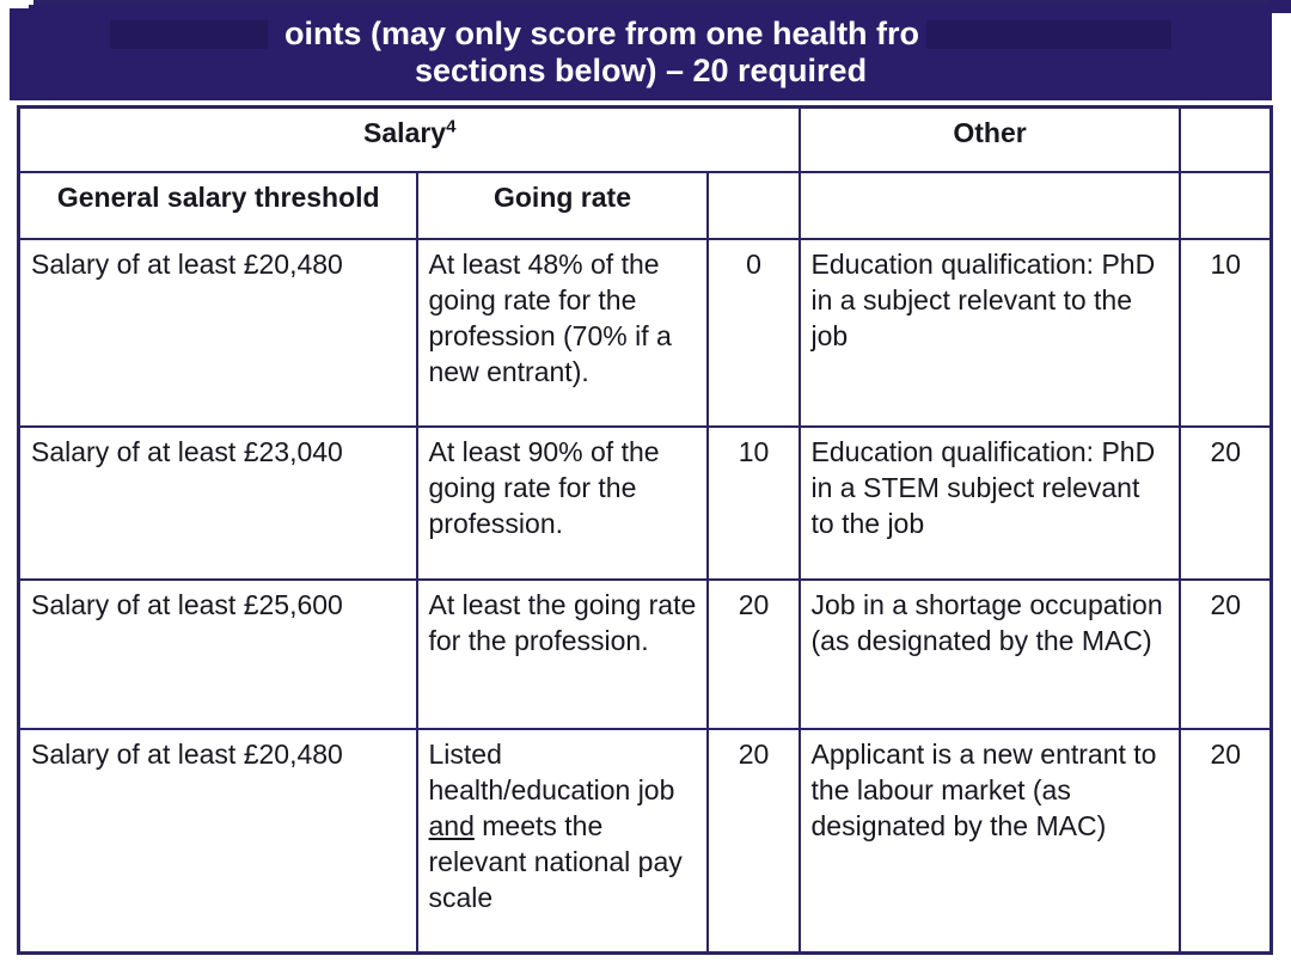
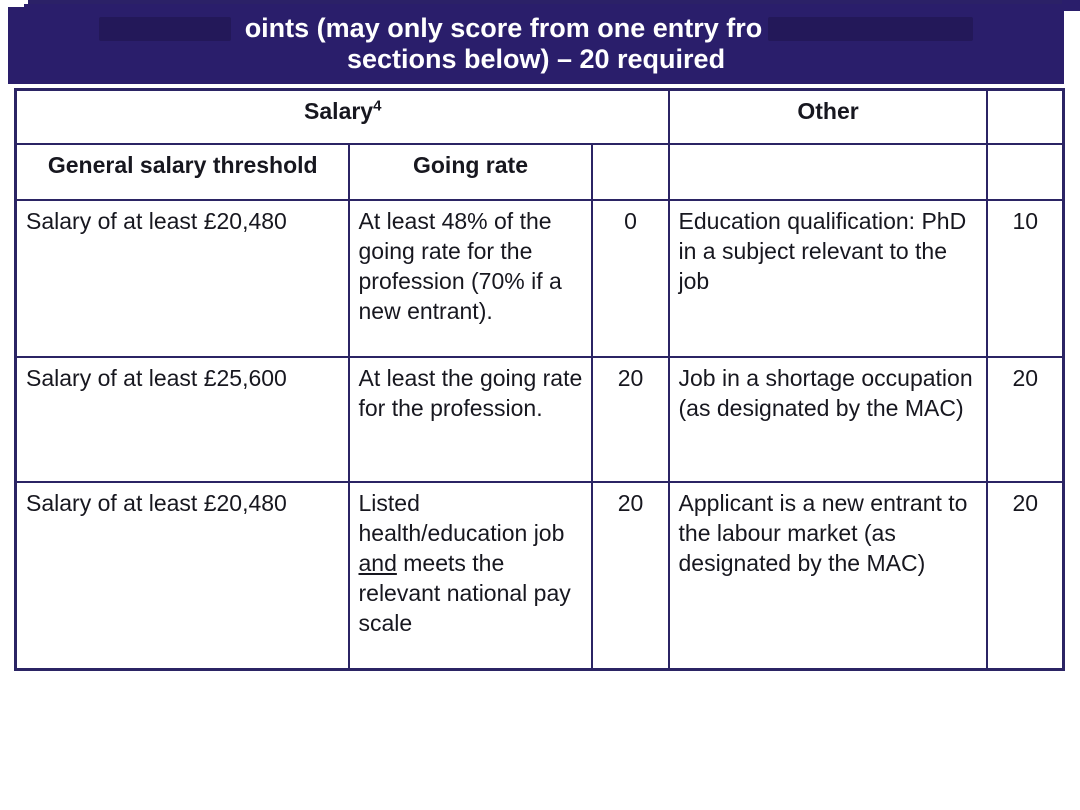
- oints (may only score from one health fro
+ oints (may only score from one entry fro
  sections below) – 20 required
  Salary4	Other
  General salary threshold	Going rate
  Salary of at least £20,480	At least 48% of the going rate for the profession (70% if a new entrant).	0	Education qualification: PhD in a subject relevant to the job	10
- Salary of at least £23,040	At least 90% of the going rate for the profession.	10	Education qualification: PhD in a STEM subject relevant to the job	20
  Salary of at least £25,600	At least the going rate for the profession.	20	Job in a shortage occupation (as designated by the MAC)	20
  Salary of at least £20,480	Listed health/education job and meets the relevant national pay scale	20	Applicant is a new entrant to the labour market (as designated by the MAC)	20
